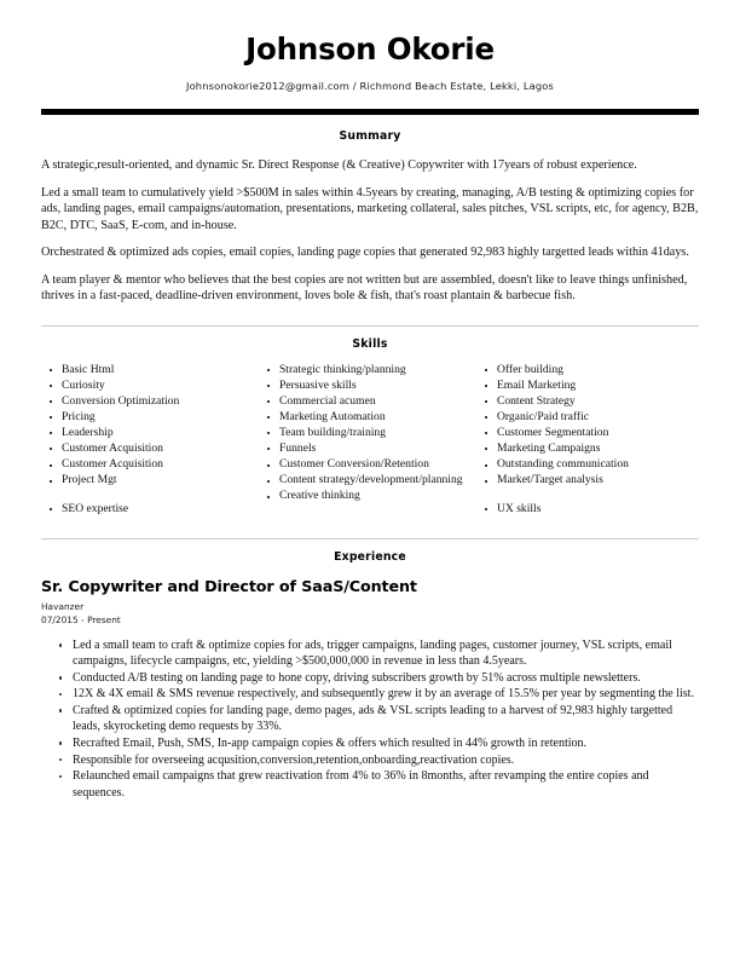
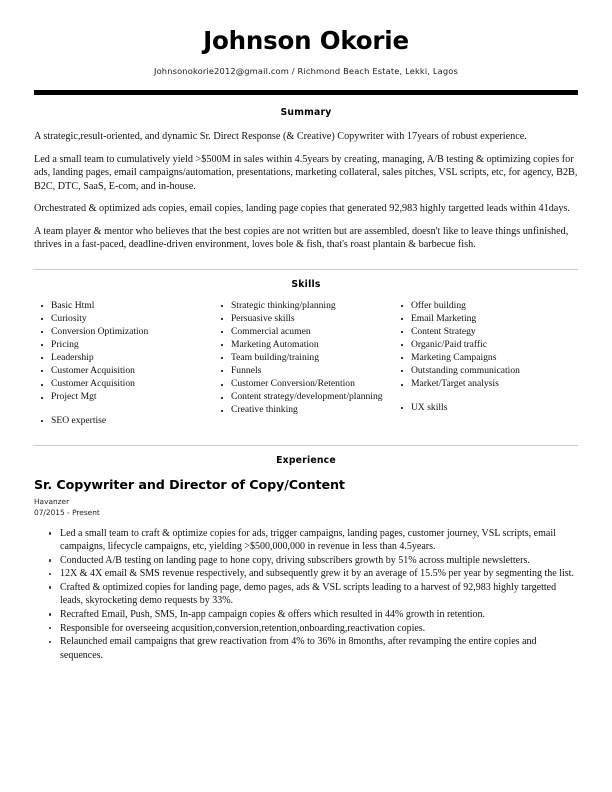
  Johnson Okorie
  Johnsonokorie2012@gmail.com / Richmond Beach Estate, Lekki, Lagos
  Summary
  A strategic,result-oriented, and dynamic Sr. Direct Response (& Creative) Copywriter with 17years of robust experience.
  Led a small team to cumulatively yield >$500M in sales within 4.5years by creating, managing, A/B testing & optimizing copies for ads, landing pages, email campaigns/automation, presentations, marketing collateral, sales pitches, VSL scripts, etc, for agency, B2B, B2C, DTC, SaaS, E-com, and in-house.
  Orchestrated & optimized ads copies, email copies, landing page copies that generated 92,983 highly targetted leads within 41days.
  A team player & mentor who believes that the best copies are not written but are assembled, doesn't like to leave things unfinished, thrives in a fast-paced, deadline-driven environment, loves bole & fish, that's roast plantain & barbecue fish.
  Skills
  Basic Html
  Curiosity
  Conversion Optimization
  Pricing
  Leadership
  Customer Acquisition
  Customer Acquisition
  Project Mgt
  SEO expertise
  Strategic thinking/planning
  Persuasive skills
  Commercial acumen
  Marketing Automation
  Team building/training
  Funnels
  Customer Conversion/Retention
  Content strategy/development/planning
  Creative thinking
  Offer building
  Email Marketing
  Content Strategy
  Organic/Paid traffic
- Customer Segmentation
  Marketing Campaigns
  Outstanding communication
  Market/Target analysis
  UX skills
  Experience
- Sr. Copywriter and Director of SaaS/Content
+ Sr. Copywriter and Director of Copy/Content
  Havanzer
  07/2015 - Present
  Led a small team to craft & optimize copies for ads, trigger campaigns, landing pages, customer journey, VSL scripts, email campaigns, lifecycle campaigns, etc, yielding >$500,000,000 in revenue in less than 4.5years.
  Conducted A/B testing on landing page to hone copy, driving subscribers growth by 51% across multiple newsletters.
  12X & 4X email & SMS revenue respectively, and subsequently grew it by an average of 15.5% per year by segmenting the list.
  Crafted & optimized copies for landing page, demo pages, ads & VSL scripts leading to a harvest of 92,983 highly targetted leads, skyrocketing demo requests by 33%.
  Recrafted Email, Push, SMS, In-app campaign copies & offers which resulted in 44% growth in retention.
  Responsible for overseeing acqusition,conversion,retention,onboarding,reactivation copies.
  Relaunched email campaigns that grew reactivation from 4% to 36% in 8months, after revamping the entire copies and sequences.
